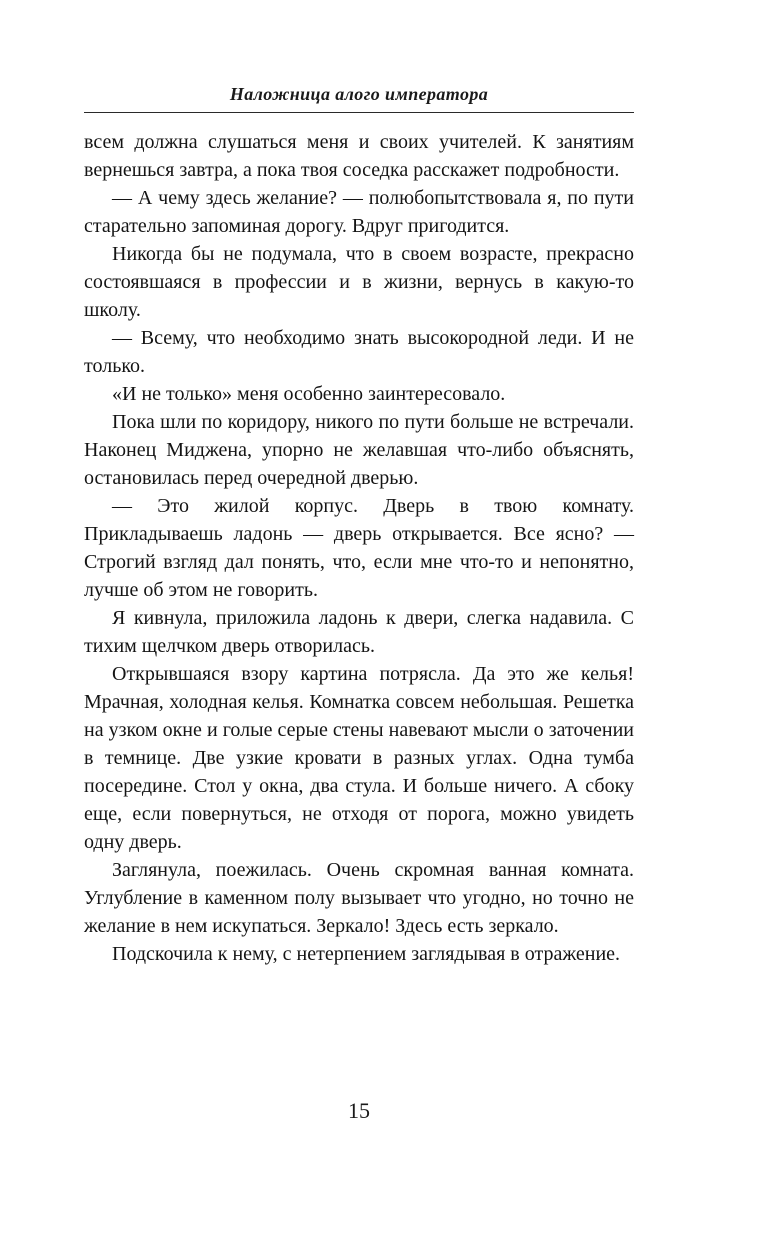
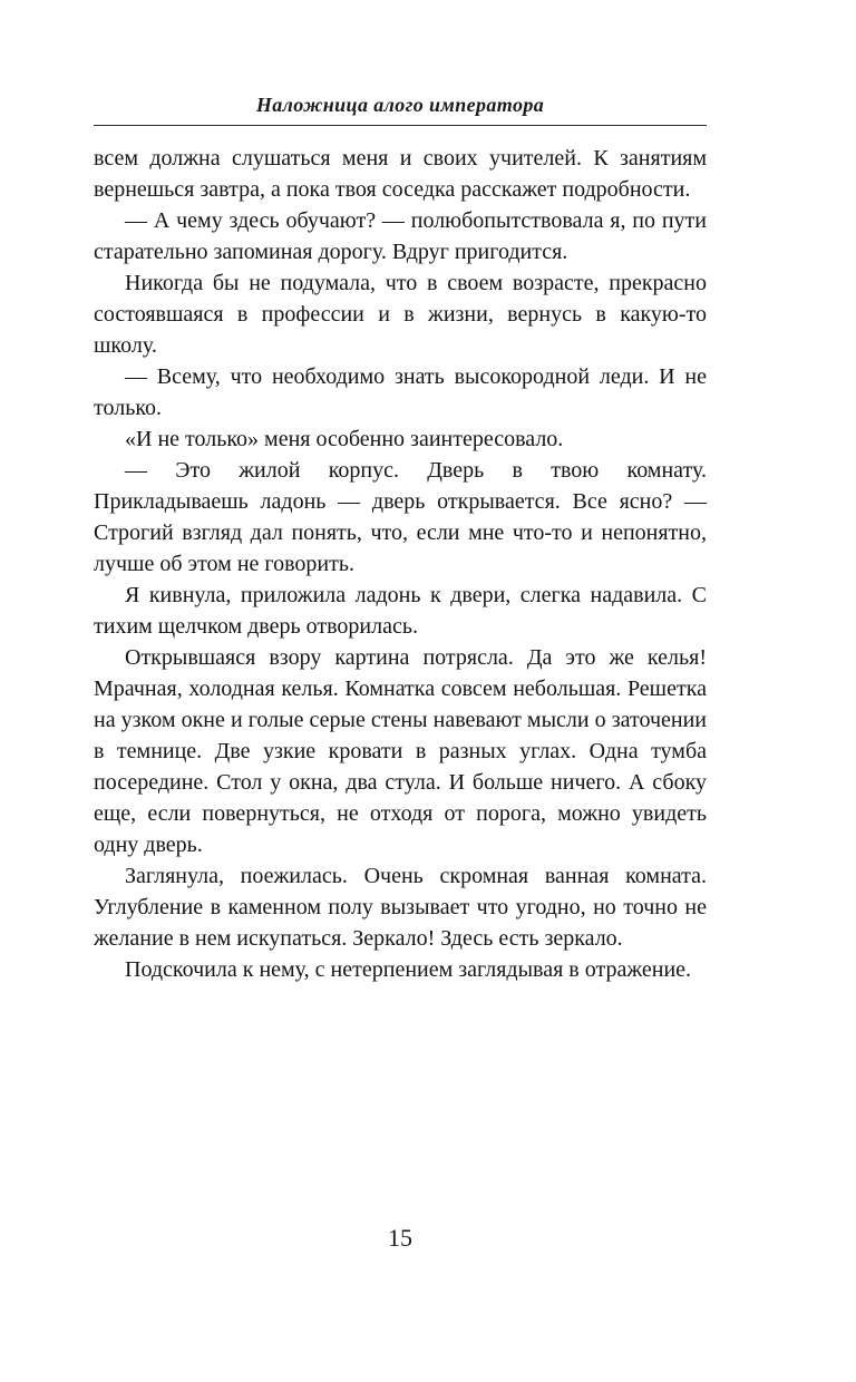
  Наложница алого императора
  всем должна слушаться меня и своих учителей. К занятиям вернешься завтра, а пока твоя соседка расскажет подробности.
- — А чему здесь желание? — полюбопытствовала я, по пути старательно запоминая дорогу. Вдруг пригодится.
+ — А чему здесь обучают? — полюбопытствовала я, по пути старательно запоминая дорогу. Вдруг пригодится.
  Никогда бы не подумала, что в своем возрасте, прекрасно состоявшаяся в профессии и в жизни, вернусь в какую-то школу.
  — Всему, что необходимо знать высокородной леди. И не только.
  «И не только» меня особенно заинтересовало.
- Пока шли по коридору, никого по пути больше не встречали. Наконец Миджена, упорно не желавшая что-либо объяснять, остановилась перед очередной дверью.
  — Это жилой корпус. Дверь в твою комнату. Прикладываешь ладонь — дверь открывается. Все ясно? — Строгий взгляд дал понять, что, если мне что-то и непонятно, лучше об этом не говорить.
  Я кивнула, приложила ладонь к двери, слегка надавила. С тихим щелчком дверь отворилась.
  Открывшаяся взору картина потрясла. Да это же келья! Мрачная, холодная келья. Комнатка совсем небольшая. Решетка на узком окне и голые серые стены навевают мысли о заточении в темнице. Две узкие кровати в разных углах. Одна тумба посередине. Стол у окна, два стула. И больше ничего. А сбоку еще, если повернуться, не отходя от порога, можно увидеть одну дверь.
  Заглянула, поежилась. Очень скромная ванная комната. Углубление в каменном полу вызывает что угодно, но точно не желание в нем искупаться. Зеркало! Здесь есть зеркало.
  Подскочила к нему, с нетерпением заглядывая в отражение.
  15
